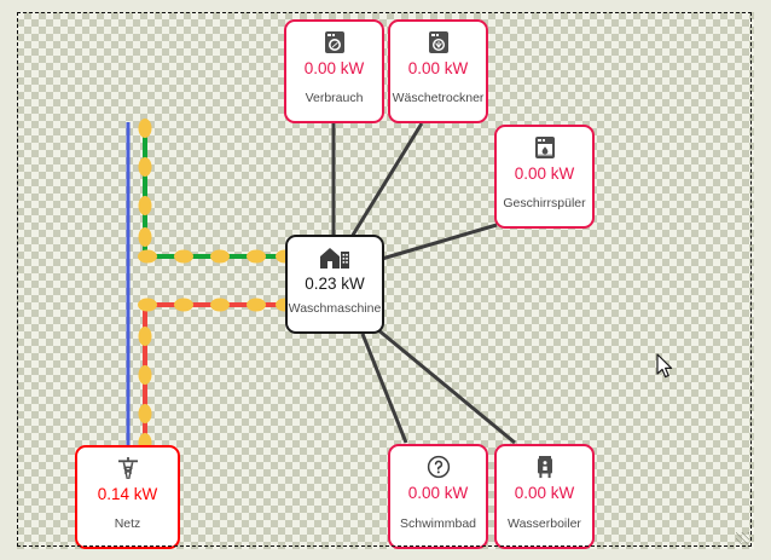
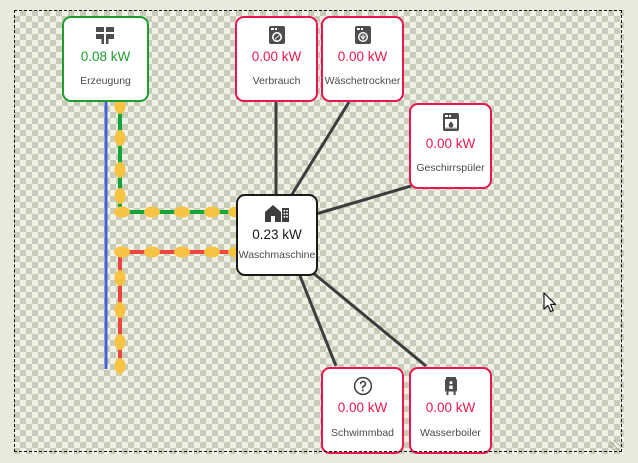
+ 0.08 kW
+ Erzeugung
  0.00 kW
  Verbrauch
  0.00 kW
  Wäschetrockner
  0.00 kW
  Geschirrspüler
  0.23 kW
  Waschmaschine
- 0.14 kW
- Netz
  0.00 kW
  Schwimmbad
  0.00 kW
  Wasserboiler
